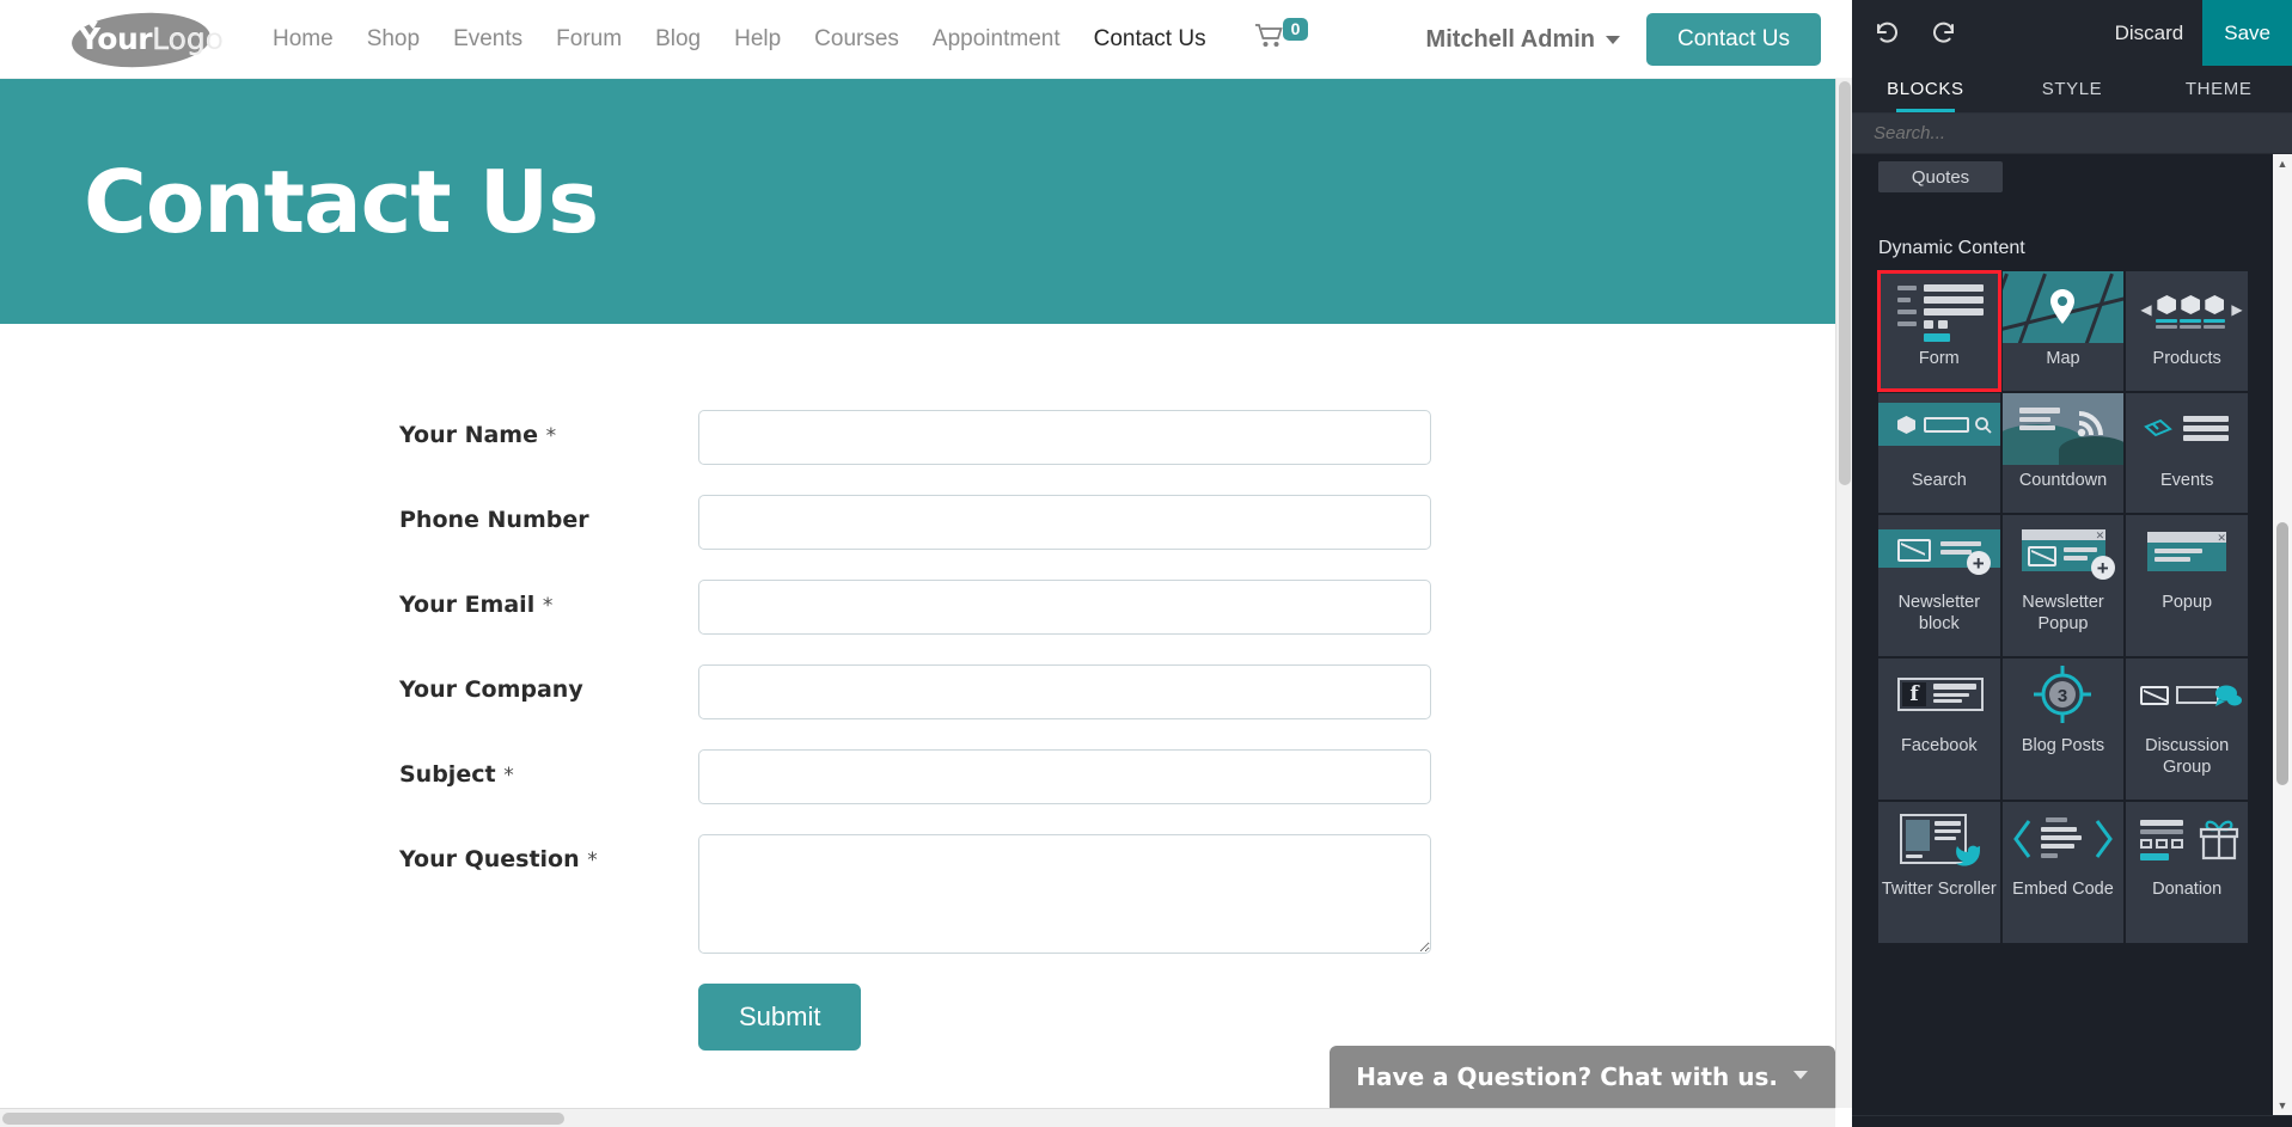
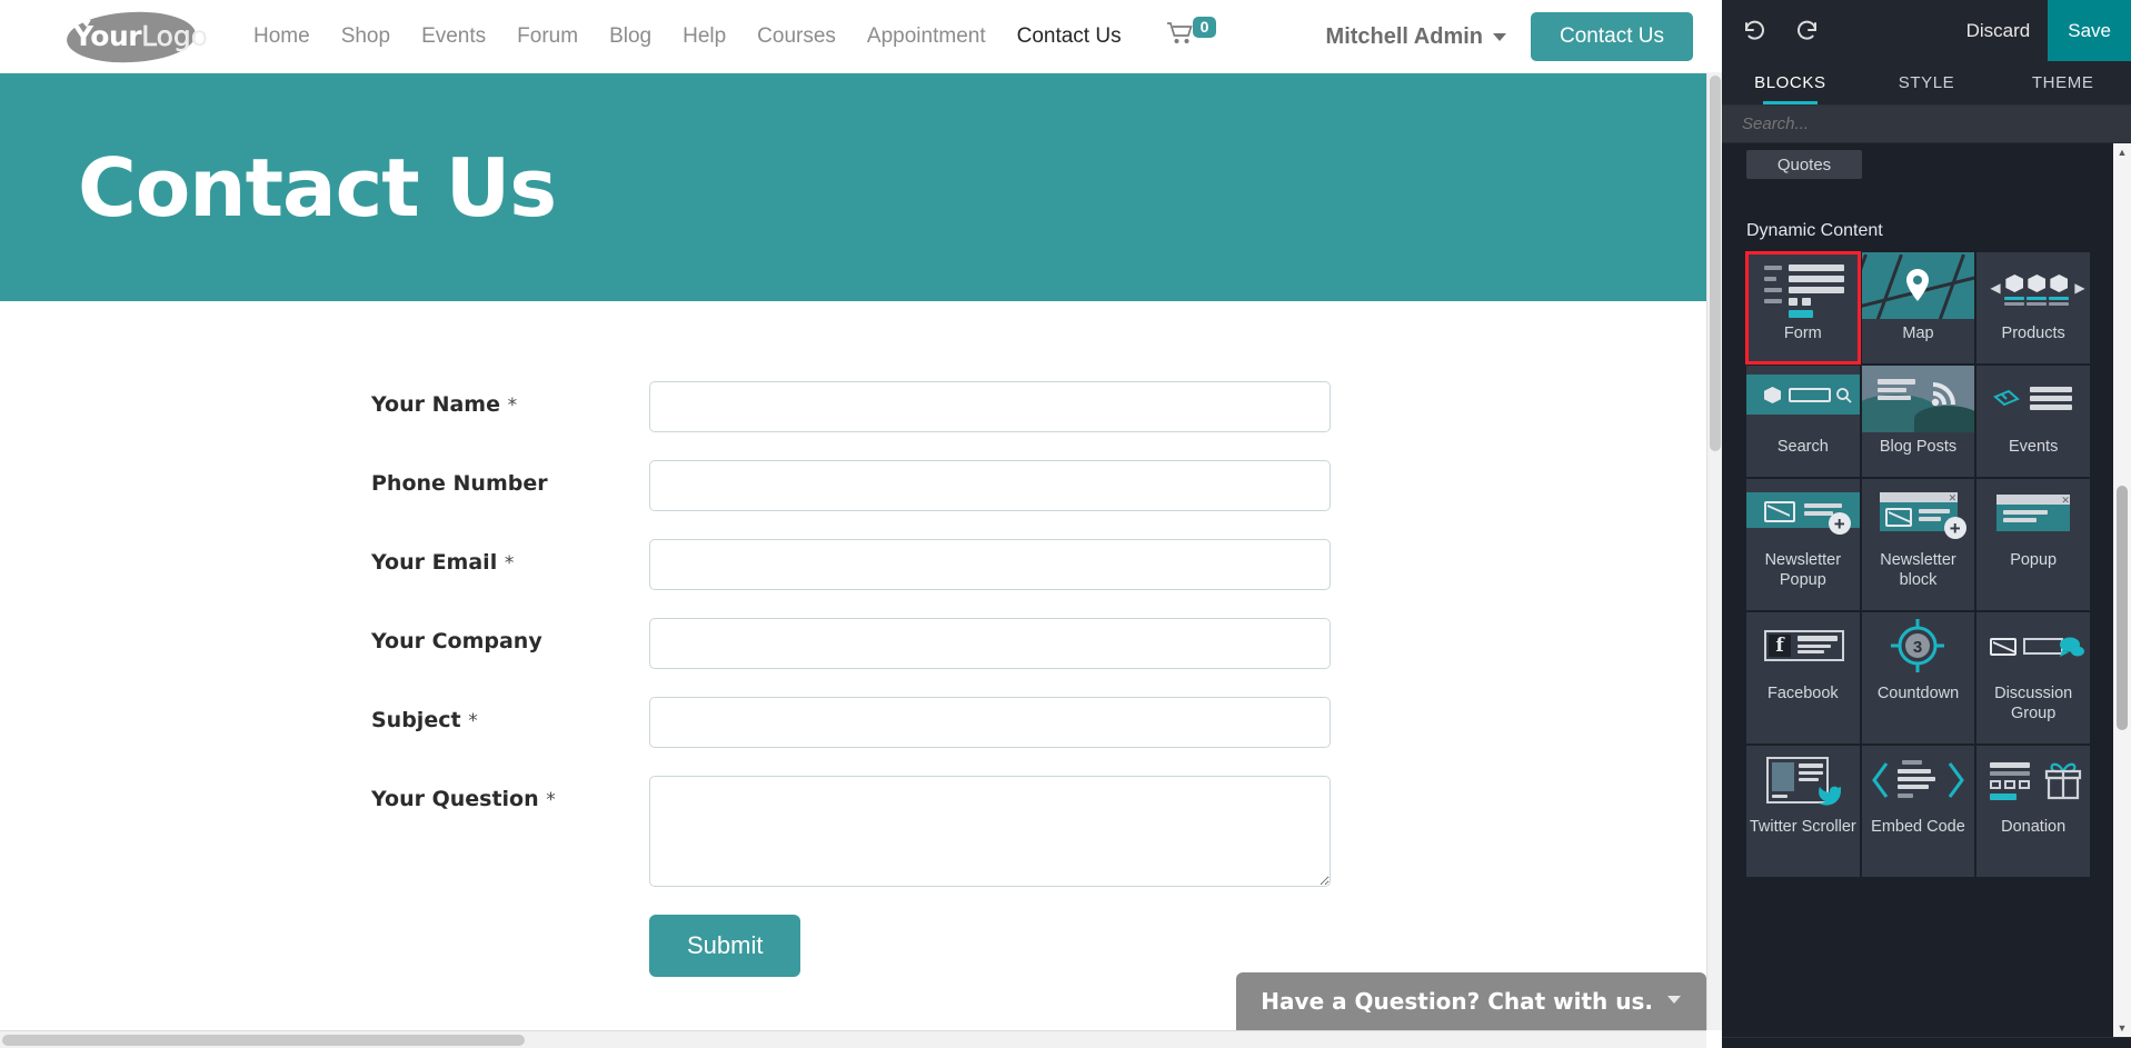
  YourLogo
  Home
  Shop
  Events
  Forum
  Blog
  Help
  Courses
  Appointment
  Contact Us
  0
  Mitchell Admin
  Contact Us
  Contact Us
  Your Name *
  Phone Number
  Your Email *
  Your Company
  Subject *
  Your Question *
  Submit
  Have a Question? Chat with us.
  Discard
  Save
  BLOCKS
  STYLE
  THEME
  Search...
  Quotes
  Dynamic Content
  Form
  Map
  ◀
  ▶
  Products
  Search
- Countdown
+ Blog Posts
  Events
  +
- Newsletter block
+ Newsletter Popup
  ✕
  +
- Newsletter Popup
+ Newsletter block
  ✕
  Popup
  f
  Facebook
  3
- Blog Posts
+ Countdown
  Discussion Group
  Twitter Scroller
  Embed Code
  Donation
  ▲
  ▼
